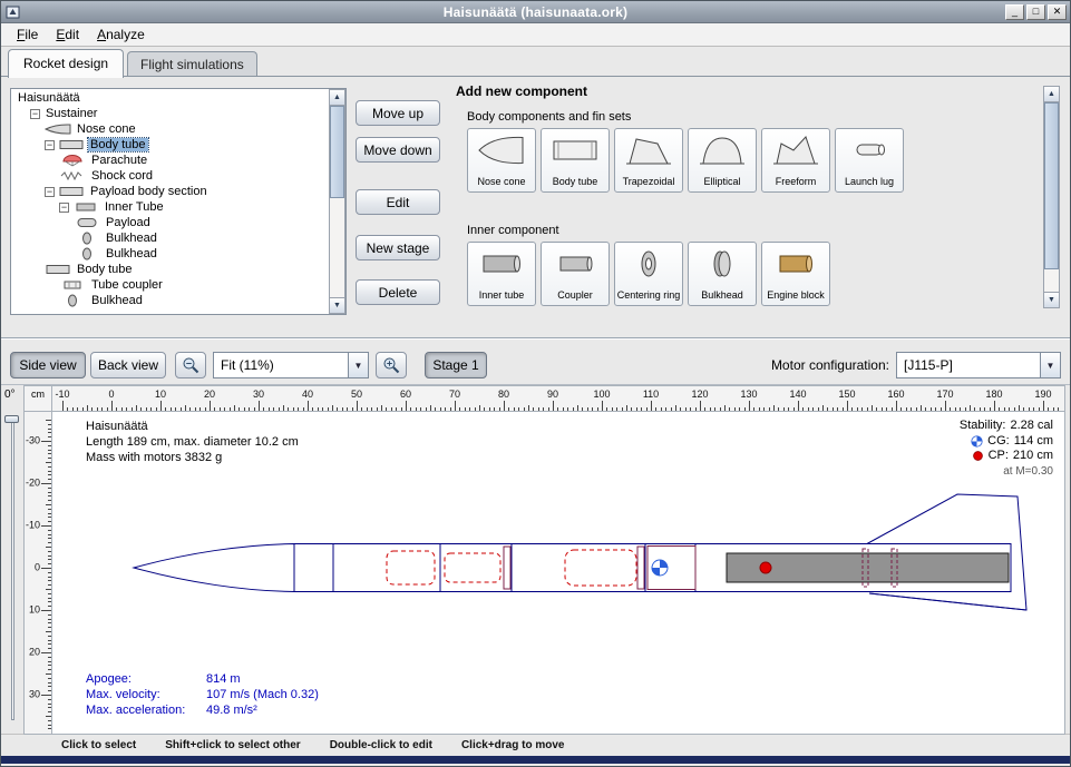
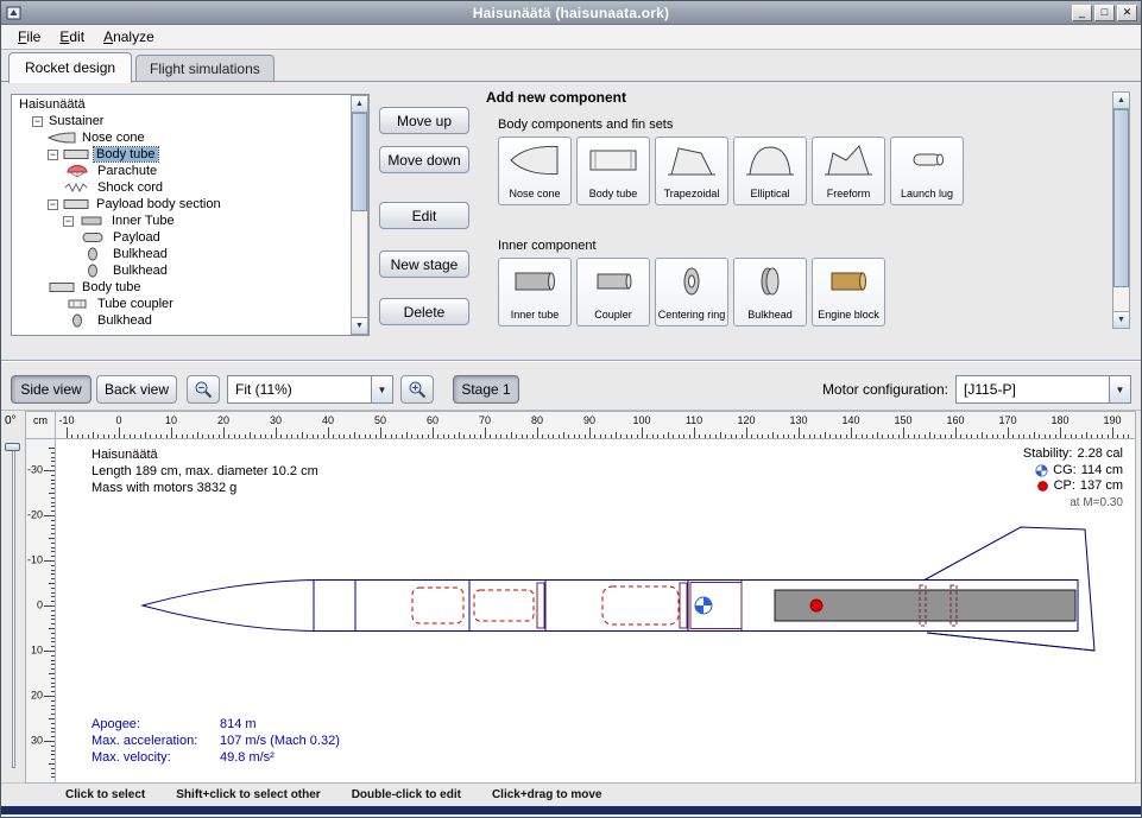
  Haisunäätä (haisunaata.ork)
  _
  □
  ✕
  File
  Edit
  Analyze
  Rocket design
  Flight simulations
  Haisunäätä
  −
  Sustainer
  Nose cone
  −
  Body tube
  Parachute
  Shock cord
  −
  Payload body section
  −
  Inner Tube
  Payload
  Bulkhead
  Bulkhead
  Body tube
  Tube coupler
  Bulkhead
  Move up
  Move down
  Edit
  New stage
  Delete
  Add new component
  Body components and fin sets
  Nose cone
  Body tube
  Trapezoidal
  Elliptical
  Freeform
  Launch lug
  Inner component
  Inner tube
  Coupler
  Centering ring
  Bulkhead
  Engine block
  Side view
  Back view
  Fit (11%)
  ▼
  Stage 1
  Motor configuration:
  [J115-P]
  ▼
  0°
  cm
  -10
  0
  10
  20
  30
  40
  50
  60
  70
  80
  90
  100
  110
  120
  130
  140
  150
  160
  170
  180
  190
  -30
  -20
  -10
  0
  10
  20
  30
  Haisunäätä
  Length 189 cm, max. diameter 10.2 cm
  Mass with motors 3832 g
  Stability:
  2.28 cal
  CG:
  114 cm
  CP:
- 210 cm
+ 137 cm
  at M=0.30
  Apogee:
  814 m
- Max. velocity:
+ Max. acceleration:
  107 m/s (Mach 0.32)
- Max. acceleration:
+ Max. velocity:
  49.8 m/s²
  Click to select
  Shift+click to select other
  Double-click to edit
  Click+drag to move
